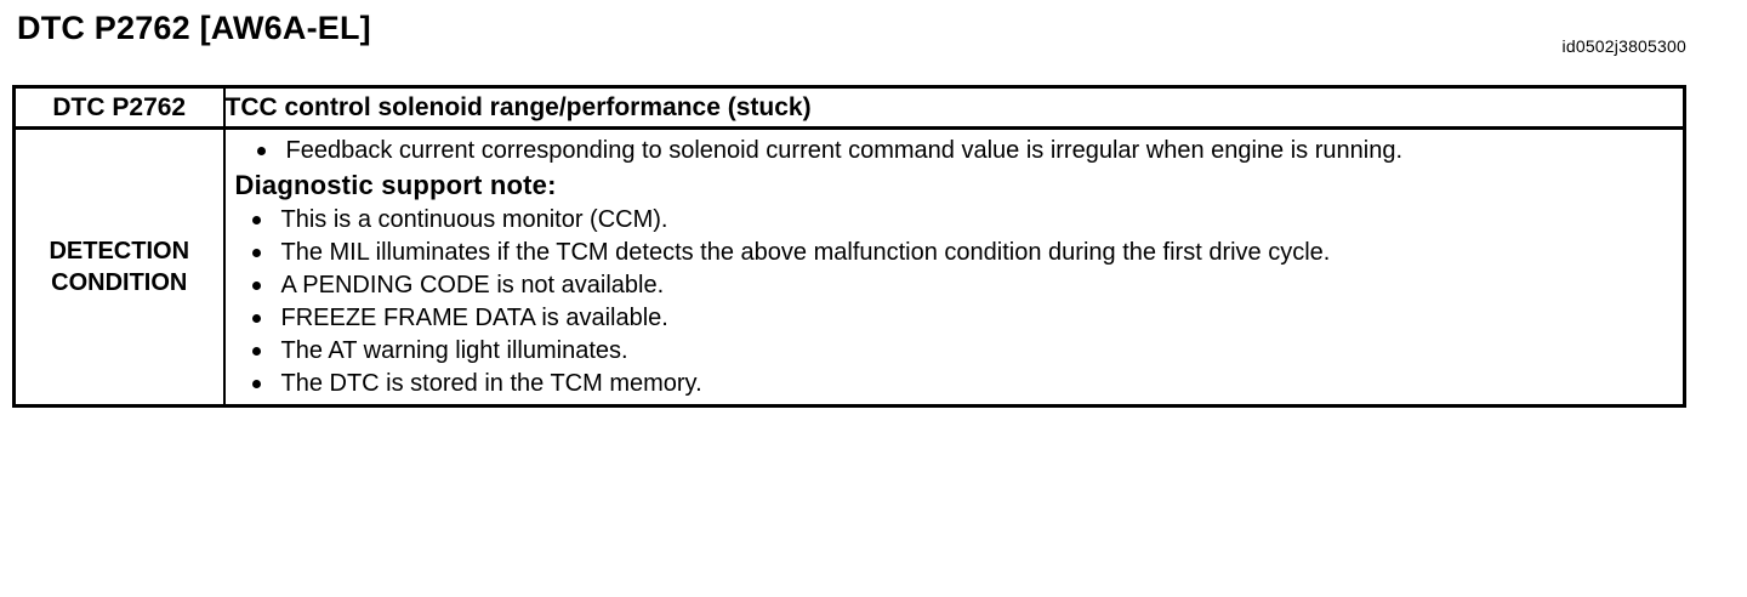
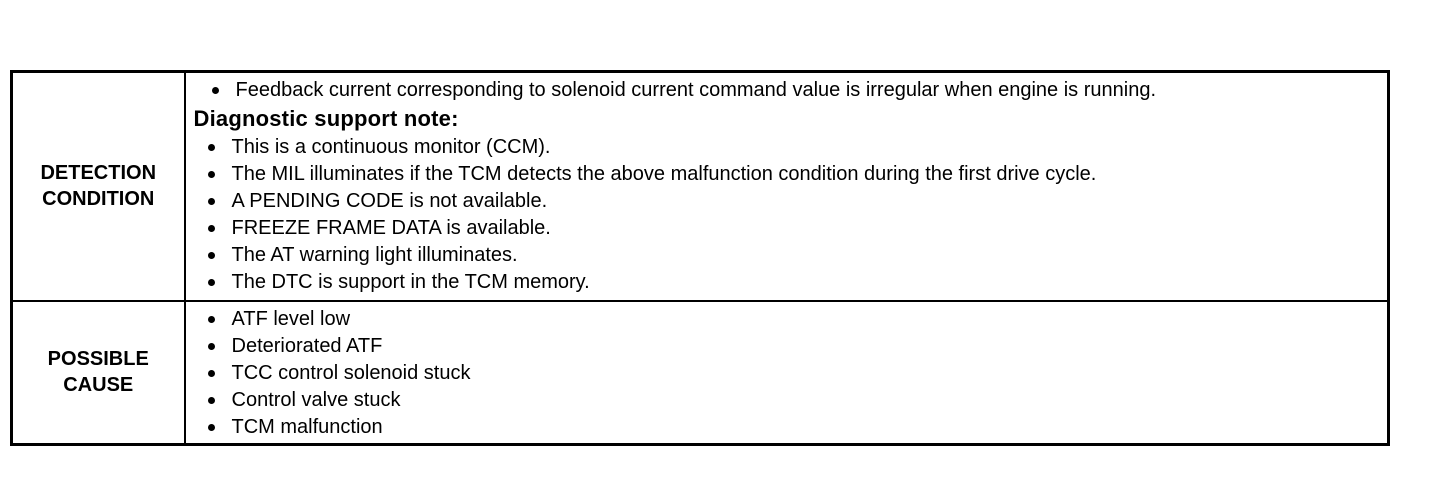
- DTC P2762 [AW6A-EL]
- id0502j3805300
- DTC P2762	TCC control solenoid range/performance (stuck)
- DETECTION CONDITION	Feedback current corresponding to solenoid current command value is irregular when engine is running. Diagnostic support note: This is a continuous monitor (CCM). The MIL illuminates if the TCM detects the above malfunction condition during the first drive cycle. A PENDING CODE is not available. FREEZE FRAME DATA is available. The AT warning light illuminates. The DTC is stored in the TCM memory.
+ DETECTION CONDITION	Feedback current corresponding to solenoid current command value is irregular when engine is running. Diagnostic support note: This is a continuous monitor (CCM). The MIL illuminates if the TCM detects the above malfunction condition during the first drive cycle. A PENDING CODE is not available. FREEZE FRAME DATA is available. The AT warning light illuminates. The DTC is support in the TCM memory.
+ POSSIBLE CAUSE	ATF level low Deteriorated ATF TCC control solenoid stuck Control valve stuck TCM malfunction
